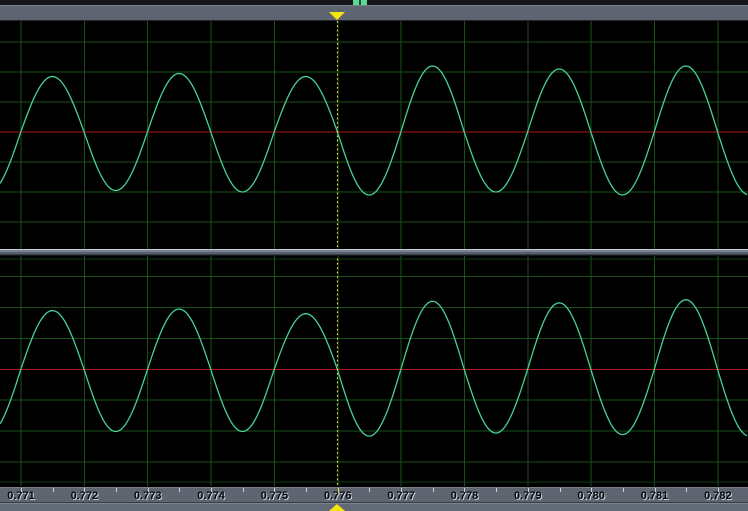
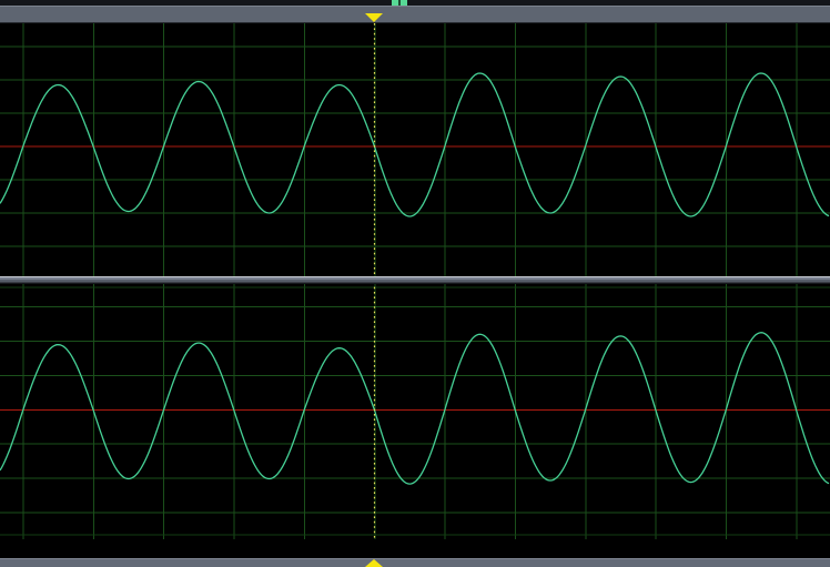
- 0.771
- 0.772
- 0.773
- 0.774
- 0.775
- 0.776
- 0.777
- 0.778
- 0.779
- 0.780
- 0.781
- 0.782
